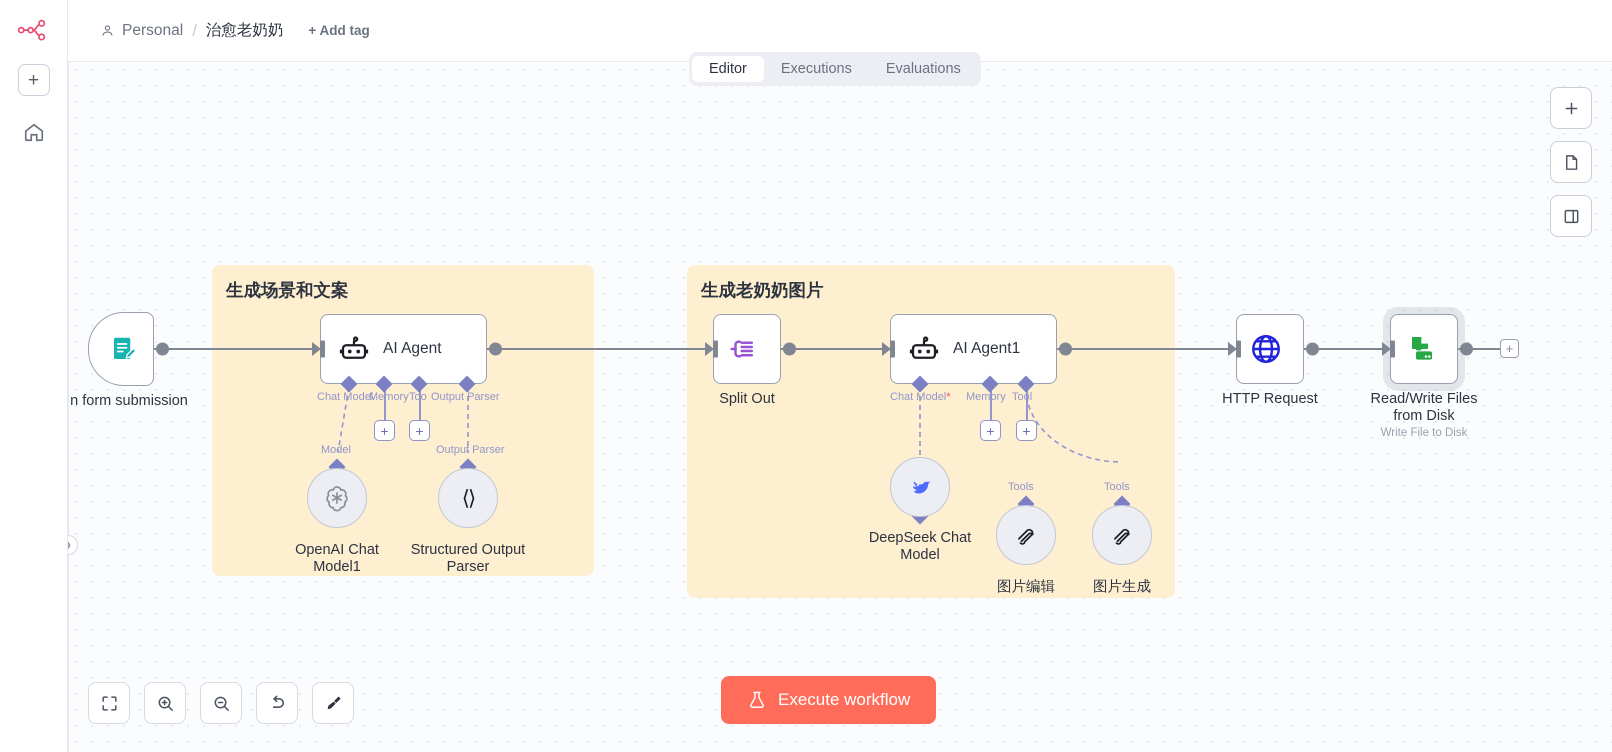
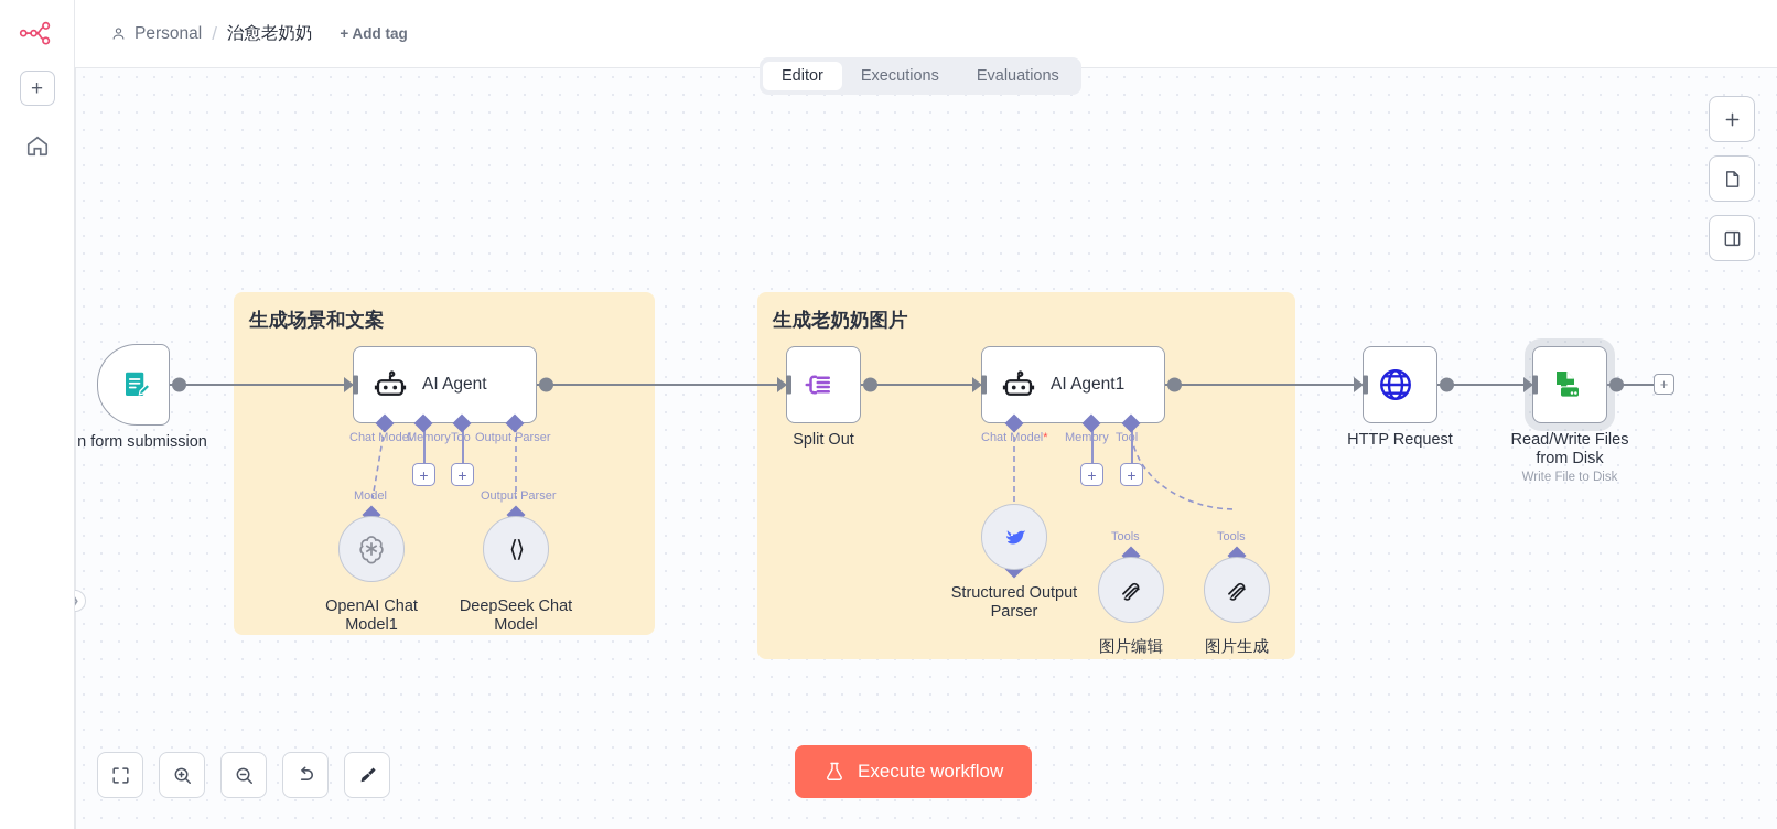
  +
  Personal
  /
  治愈老奶奶
  + Add tag
  Editor
  Executions
  Evaluations
  生成场景和文案
  生成老奶奶图片
  n form submission
  AI Agent
  Chat Model
  Memory
  Too
  Output Parser
  +
  +
  Model
  Output Parser
  OpenAI Chat Model1
  ⟨⟩
- Structured Output Parser
+ DeepSeek Chat Model
  Split Out
  AI Agent1
  Chat Model*
  Memory
  Tool
  +
  +
  Tools
  Tools
- DeepSeek Chat Model
+ Structured Output Parser
  图片编辑
  图片生成
  HTTP Request
  Read/Write Files from Disk
  Write File to Disk
  +
  Execute workflow
